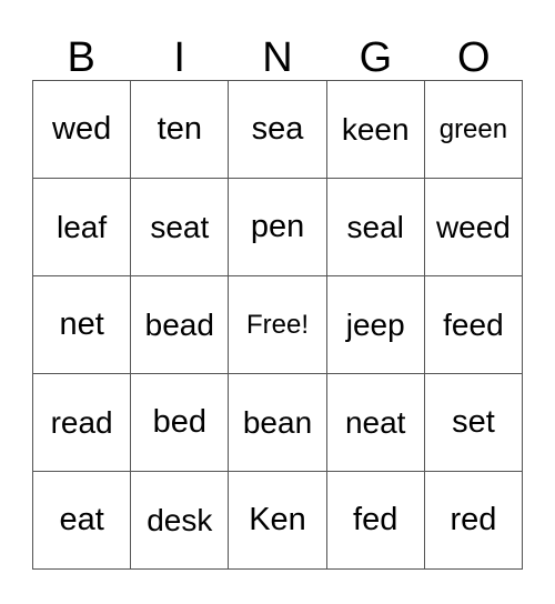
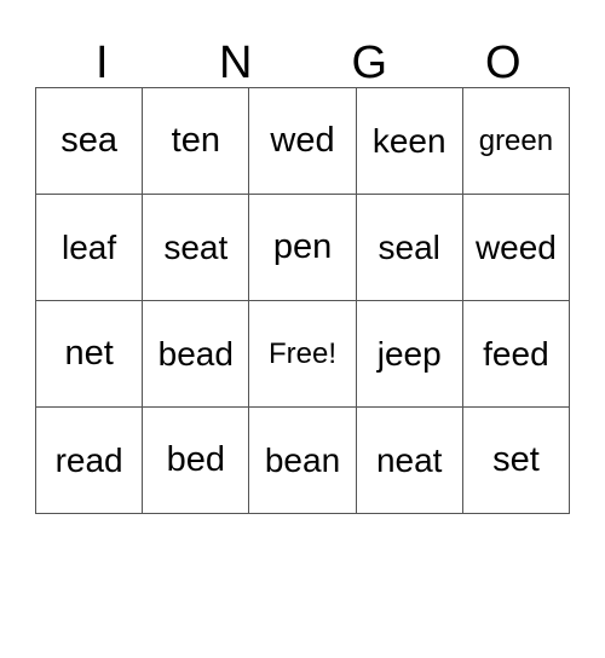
- B
  I
  N
  G
  O
- wed
+ sea
  ten
- sea
+ wed
  keen
  green
  leaf
  seat
  pen
  seal
  weed
  net
  bead
  Free!
  jeep
  feed
  read
  bed
  bean
  neat
  set
- eat
- desk
- Ken
- fed
- red
